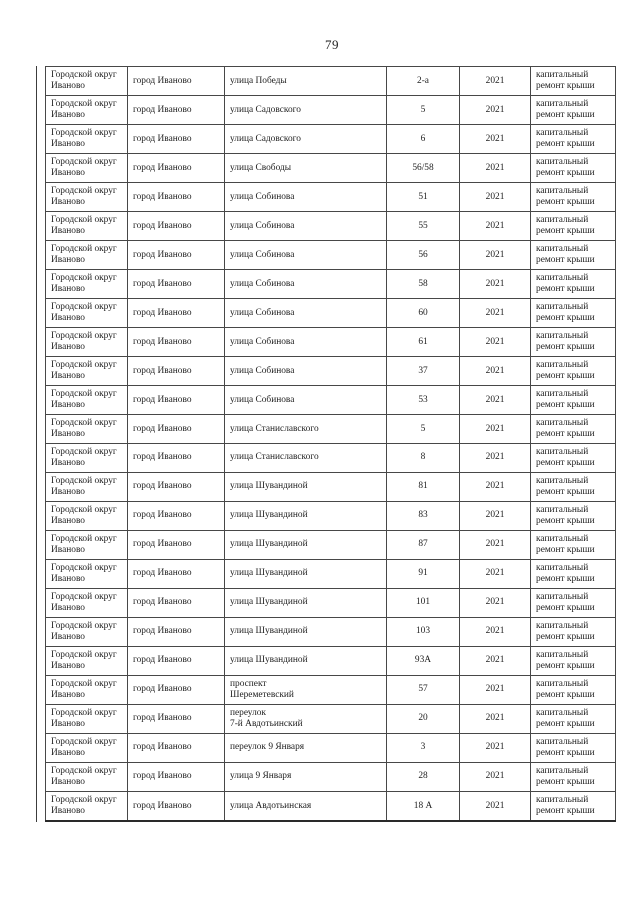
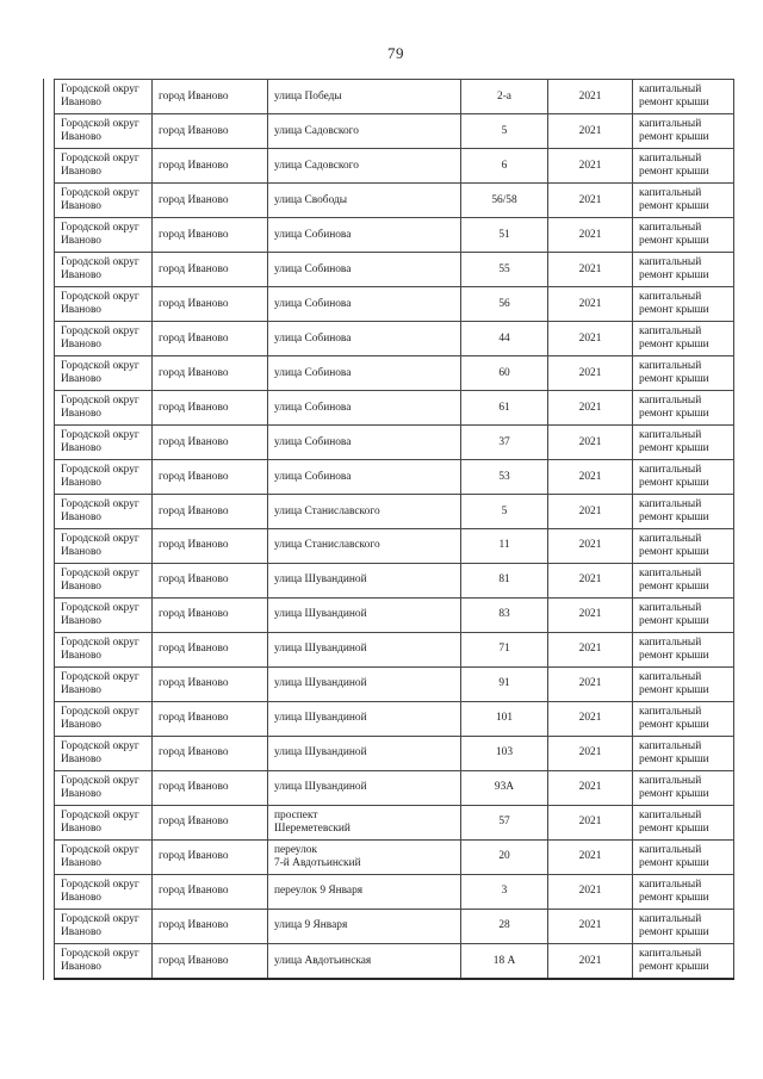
  79
  Городской округ Иваново	город Иваново	улица Победы	2-а	2021	капитальный ремонт крыши
  Городской округ Иваново	город Иваново	улица Садовского	5	2021	капитальный ремонт крыши
  Городской округ Иваново	город Иваново	улица Садовского	6	2021	капитальный ремонт крыши
  Городской округ Иваново	город Иваново	улица Свободы	56/58	2021	капитальный ремонт крыши
  Городской округ Иваново	город Иваново	улица Собинова	51	2021	капитальный ремонт крыши
  Городской округ Иваново	город Иваново	улица Собинова	55	2021	капитальный ремонт крыши
  Городской округ Иваново	город Иваново	улица Собинова	56	2021	капитальный ремонт крыши
- Городской округ Иваново	город Иваново	улица Собинова	58	2021	капитальный ремонт крыши
+ Городской округ Иваново	город Иваново	улица Собинова	44	2021	капитальный ремонт крыши
  Городской округ Иваново	город Иваново	улица Собинова	60	2021	капитальный ремонт крыши
  Городской округ Иваново	город Иваново	улица Собинова	61	2021	капитальный ремонт крыши
  Городской округ Иваново	город Иваново	улица Собинова	37	2021	капитальный ремонт крыши
  Городской округ Иваново	город Иваново	улица Собинова	53	2021	капитальный ремонт крыши
  Городской округ Иваново	город Иваново	улица Станиславского	5	2021	капитальный ремонт крыши
- Городской округ Иваново	город Иваново	улица Станиславского	8	2021	капитальный ремонт крыши
+ Городской округ Иваново	город Иваново	улица Станиславского	11	2021	капитальный ремонт крыши
  Городской округ Иваново	город Иваново	улица Шувандиной	81	2021	капитальный ремонт крыши
  Городской округ Иваново	город Иваново	улица Шувандиной	83	2021	капитальный ремонт крыши
- Городской округ Иваново	город Иваново	улица Шувандиной	87	2021	капитальный ремонт крыши
+ Городской округ Иваново	город Иваново	улица Шувандиной	71	2021	капитальный ремонт крыши
  Городской округ Иваново	город Иваново	улица Шувандиной	91	2021	капитальный ремонт крыши
  Городской округ Иваново	город Иваново	улица Шувандиной	101	2021	капитальный ремонт крыши
  Городской округ Иваново	город Иваново	улица Шувандиной	103	2021	капитальный ремонт крыши
  Городской округ Иваново	город Иваново	улица Шувандиной	93А	2021	капитальный ремонт крыши
  Городской округ Иваново	город Иваново	проспект Шереметевский	57	2021	капитальный ремонт крыши
  Городской округ Иваново	город Иваново	переулок 7-й Авдотьинский	20	2021	капитальный ремонт крыши
  Городской округ Иваново	город Иваново	переулок 9 Января	3	2021	капитальный ремонт крыши
  Городской округ Иваново	город Иваново	улица 9 Января	28	2021	капитальный ремонт крыши
  Городской округ Иваново	город Иваново	улица Авдотьинская	18 А	2021	капитальный ремонт крыши
